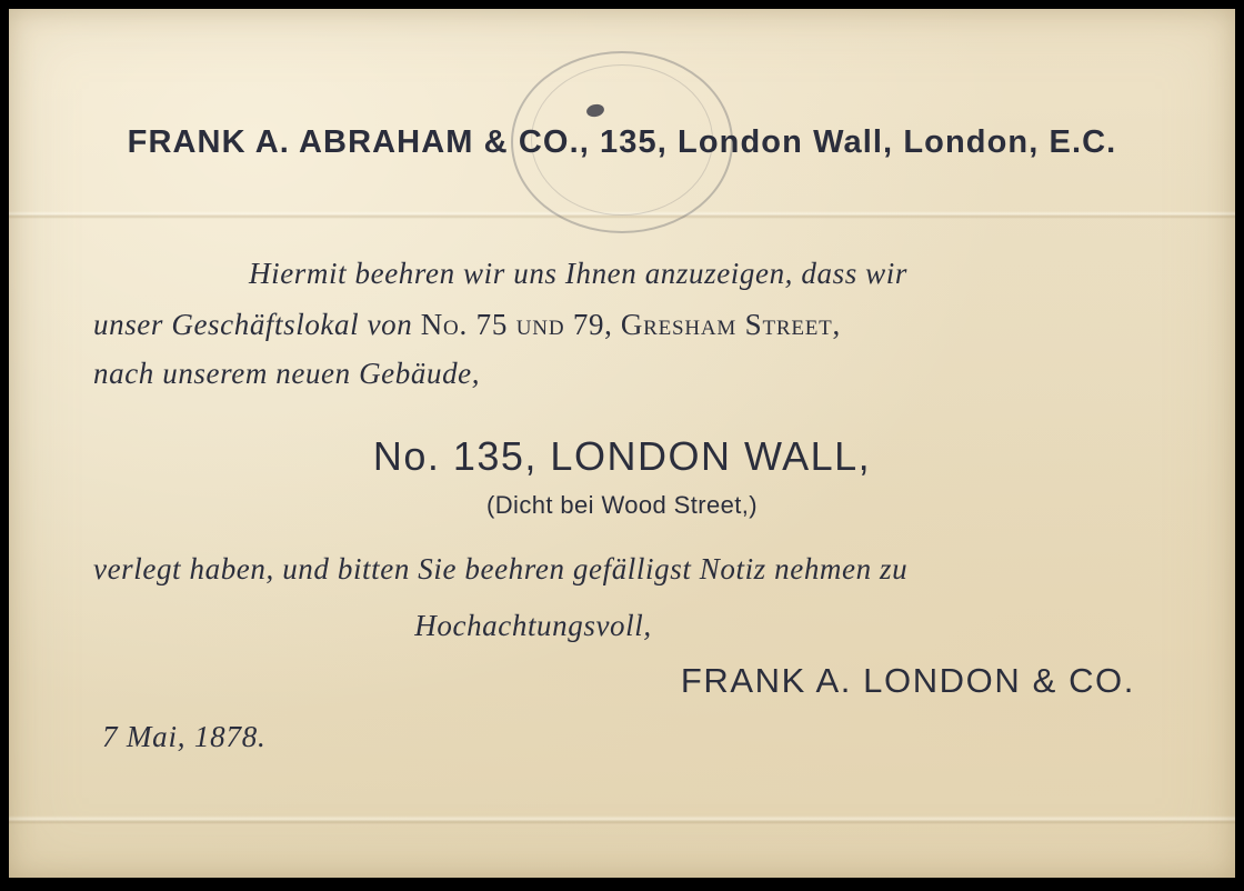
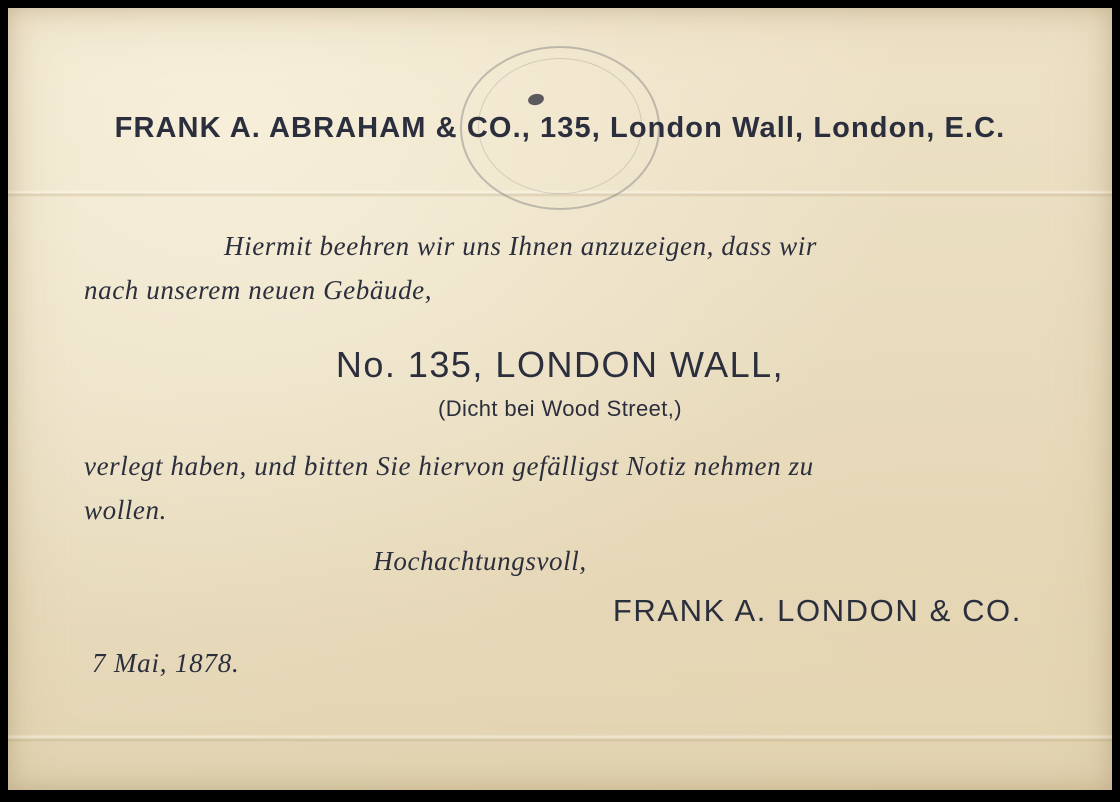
  FRANK A. ABRAHAM & CO., 135, London Wall, London, E.C.
  Hiermit beehren wir uns Ihnen anzuzeigen, dass wir
- unser Geschäftslokal von No. 75 und 79, Gresham Street,
  nach unserem neuen Gebäude,
  No. 135, LONDON WALL,
  (Dicht bei Wood Street,)
- verlegt haben, und bitten Sie beehren gefälligst Notiz nehmen zu
+ verlegt haben, und bitten Sie hiervon gefälligst Notiz nehmen zu
+ wollen.
  Hochachtungsvoll,
  FRANK A. LONDON & CO.
  7 Mai, 1878.
